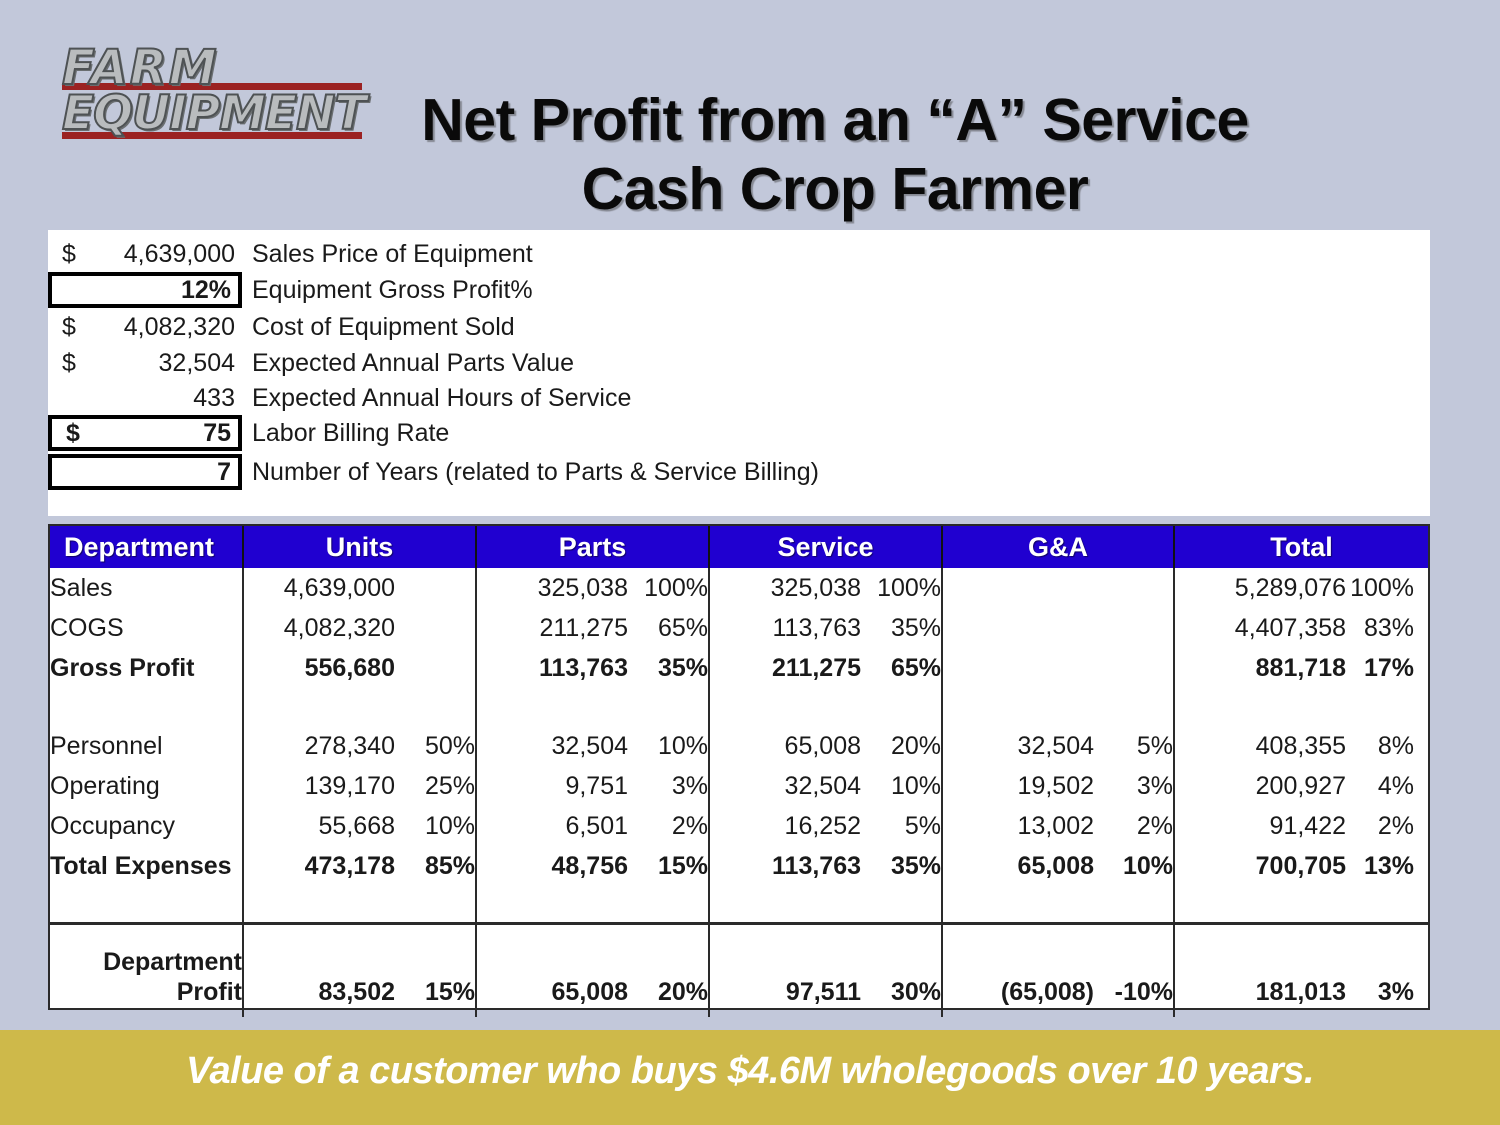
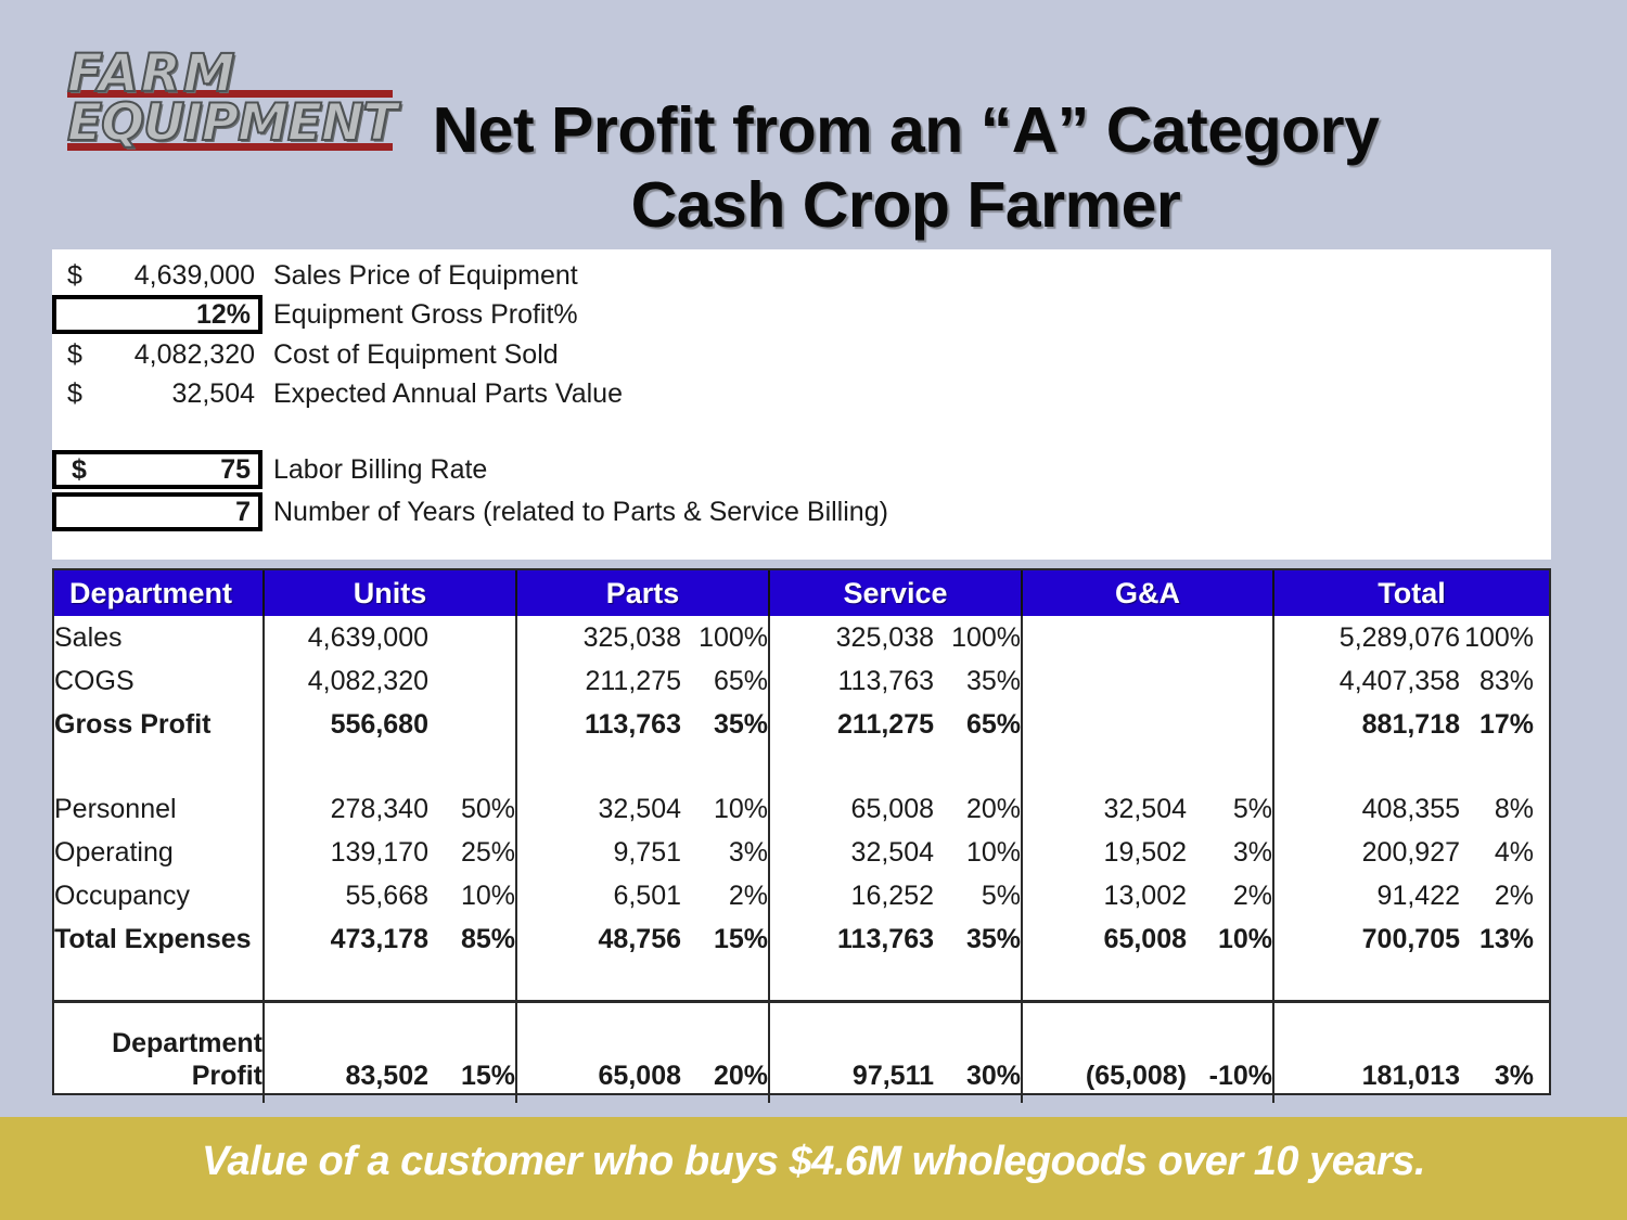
  FARM
  EQUIPMENT
- Net Profit from an “A” Service
+ Net Profit from an “A” Category
  Cash Crop Farmer
  $
  4,639,000
  Sales Price of Equipment
  12%
  Equipment Gross Profit%
  $
  4,082,320
  Cost of Equipment Sold
  $
  32,504
  Expected Annual Parts Value
- 433
- Expected Annual Hours of Service
  $
  75
  Labor Billing Rate
  7
  Number of Years (related to Parts & Service Billing)
  Department	Units	Parts	Service	G&A	Total
  Sales	4,639,000		325,038	100%	325,038	100%			5,289,076	100%
  COGS	4,082,320		211,275	65%	113,763	35%			4,407,358	83%
  Gross Profit	556,680		113,763	35%	211,275	65%			881,718	17%
  Personnel	278,340	50%	32,504	10%	65,008	20%	32,504	5%	408,355	8%
  Operating	139,170	25%	9,751	3%	32,504	10%	19,502	3%	200,927	4%
  Occupancy	55,668	10%	6,501	2%	16,252	5%	13,002	2%	91,422	2%
  Total Expenses	473,178	85%	48,756	15%	113,763	35%	65,008	10%	700,705	13%
  Department Profit	83,502	15%	65,008	20%	97,511	30%	(65,008)	-10%	181,013	3%
  Value of a customer who buys $4.6M wholegoods over 10 years.
